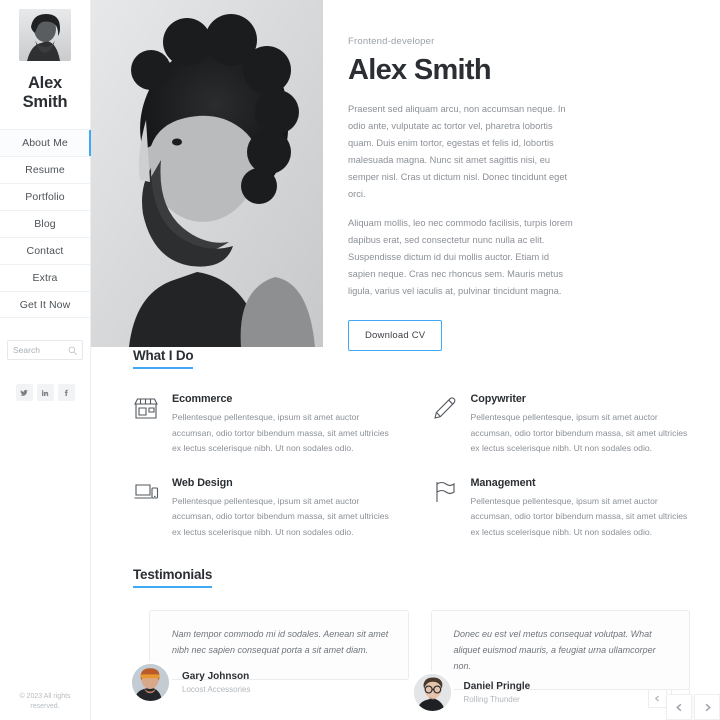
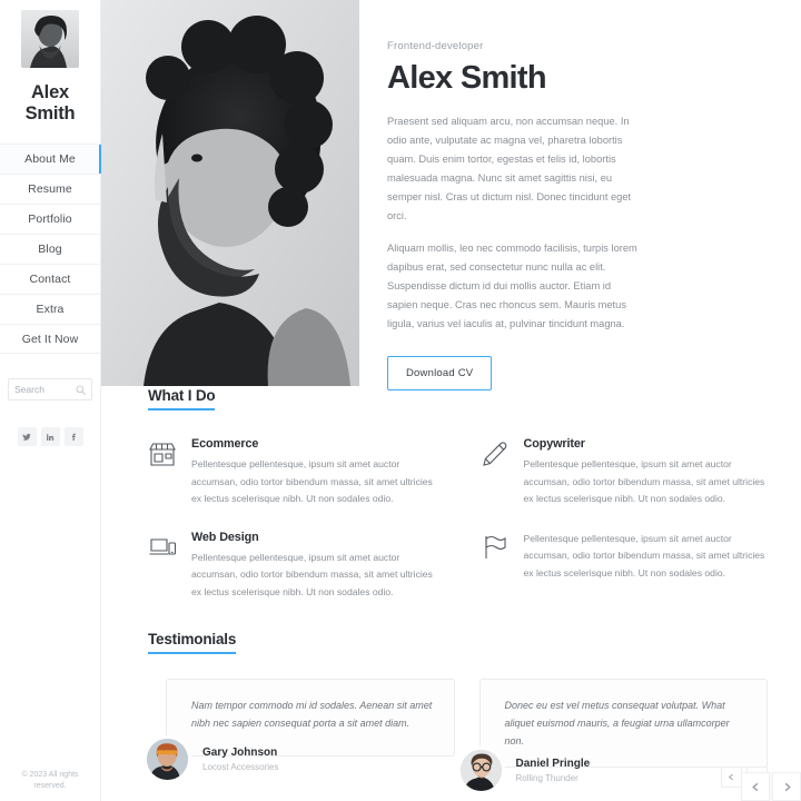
  Alex Smith
  About Me
  Resume
  Portfolio
  Blog
  Contact
  Extra
  Get It Now
  Search
  Frontend-developer
  Alex Smith
- Praesent sed aliquam arcu, non accumsan neque. In odio ante, vulputate ac tortor vel, pharetra lobortis quam. Duis enim tortor, egestas et felis id, lobortis malesuada magna. Nunc sit amet sagittis nisi, eu semper nisl. Cras ut dictum nisl. Donec tincidunt eget orci.
+ Praesent sed aliquam arcu, non accumsan neque. In odio ante, vulputate ac magna vel, pharetra lobortis quam. Duis enim tortor, egestas et felis id, lobortis malesuada magna. Nunc sit amet sagittis nisi, eu semper nisl. Cras ut dictum nisl. Donec tincidunt eget orci.
  Aliquam mollis, leo nec commodo facilisis, turpis lorem dapibus erat, sed consectetur nunc nulla ac elit. Suspendisse dictum id dui mollis auctor. Etiam id sapien neque. Cras nec rhoncus sem. Mauris metus ligula, varius vel iaculis at, pulvinar tincidunt magna.
  Download CV
  What I Do
  Ecommerce
  Pellentesque pellentesque, ipsum sit amet auctor accumsan, odio tortor bibendum massa, sit amet ultricies ex lectus scelerisque nibh. Ut non sodales odio.
  Copywriter
  Pellentesque pellentesque, ipsum sit amet auctor accumsan, odio tortor bibendum massa, sit amet ultricies ex lectus scelerisque nibh. Ut non sodales odio.
  Web Design
  Pellentesque pellentesque, ipsum sit amet auctor accumsan, odio tortor bibendum massa, sit amet ultricies ex lectus scelerisque nibh. Ut non sodales odio.
- Management
  Pellentesque pellentesque, ipsum sit amet auctor accumsan, odio tortor bibendum massa, sit amet ultricies ex lectus scelerisque nibh. Ut non sodales odio.
  Testimonials
  Nam tempor commodo mi id sodales. Aenean sit amet nibh nec sapien consequat porta a sit amet diam.
  Gary Johnson
  Locost Accessories
  Donec eu est vel metus consequat volutpat. What aliquet euismod mauris, a feugiat urna ullamcorper non.
  Daniel Pringle
  Rolling Thunder
